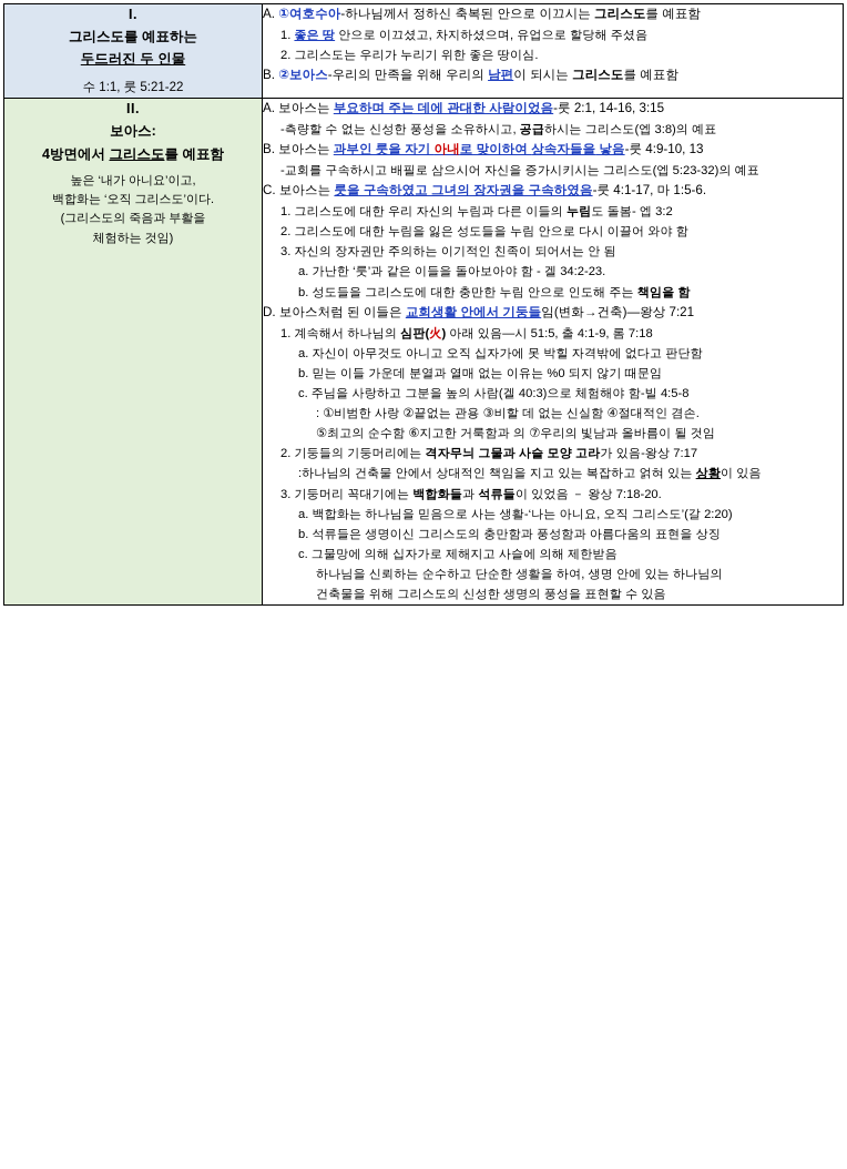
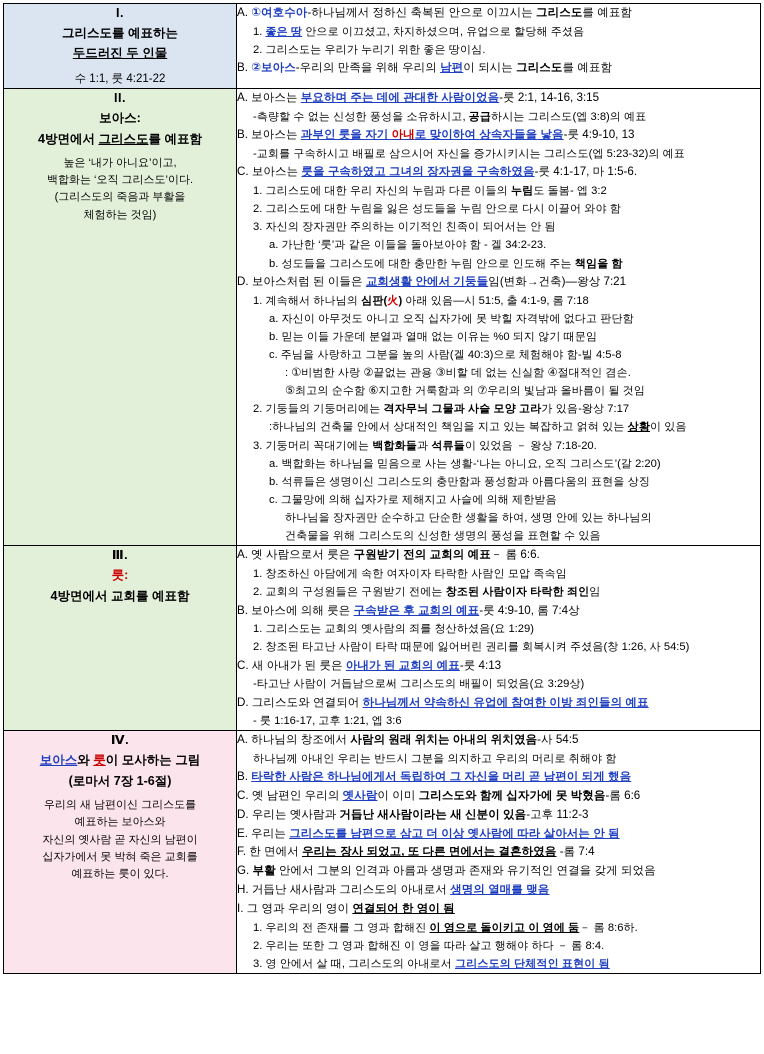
- I.그리스도를 예표하는두드러진 두 인물수 1:1, 룻 5:21-22	A. ①여호수아-하나님께서 정하신 축복된 안으로 이끄시는 그리스도를 예표함1. 좋은 땅 안으로 이끄셨고, 차지하셨으며, 유업으로 할당해 주셨음2. 그리스도는 우리가 누리기 위한 좋은 땅이심.B. ②보아스-우리의 만족을 위해 우리의 남편이 되시는 그리스도를 예표함
+ I.그리스도를 예표하는두드러진 두 인물수 1:1, 룻 4:21-22	A. ①여호수아-하나님께서 정하신 축복된 안으로 이끄시는 그리스도를 예표함1. 좋은 땅 안으로 이끄셨고, 차지하셨으며, 유업으로 할당해 주셨음2. 그리스도는 우리가 누리기 위한 좋은 땅이심.B. ②보아스-우리의 만족을 위해 우리의 남편이 되시는 그리스도를 예표함
- II.보아스:4방면에서 그리스도를 예표함높은 ‘내가 아니요’이고,백합화는 ‘오직 그리스도’이다.(그리스도의 죽음과 부활을체험하는 것임)	A. 보아스는 부요하며 주는 데에 관대한 사람이었음-룻 2:1, 14-16, 3:15-측량할 수 없는 신성한 풍성을 소유하시고, 공급하시는 그리스도(엡 3:8)의 예표B. 보아스는 과부인 룻을 자기 아내로 맞이하여 상속자들을 낳음-룻 4:9-10, 13-교회를 구속하시고 배필로 삼으시어 자신을 증가시키시는 그리스도(엡 5:23-32)의 예표C. 보아스는 룻을 구속하였고 그녀의 장자권을 구속하였음-룻 4:1-17, 마 1:5-6.1. 그리스도에 대한 우리 자신의 누림과 다른 이들의 누림도 돌봄- 엡 3:22. 그리스도에 대한 누림을 잃은 성도들을 누림 안으로 다시 이끌어 와야 함3. 자신의 장자권만 주의하는 이기적인 친족이 되어서는 안 됨a. 가난한 ‘룻’과 같은 이들을 돌아보아야 함 - 겔 34:2-23.b. 성도들을 그리스도에 대한 충만한 누림 안으로 인도해 주는 책임을 함D. 보아스처럼 된 이들은 교회생활 안에서 기둥들임(변화→건축)—왕상 7:211. 계속해서 하나님의 심판(火) 아래 있음—시 51:5, 출 4:1-9, 롬 7:18a. 자신이 아무것도 아니고 오직 십자가에 못 박힐 자격밖에 없다고 판단함b. 믿는 이들 가운데 분열과 열매 없는 이유는 %0 되지 않기 때문임c. 주님을 사랑하고 그분을 높의 사람(겔 40:3)으로 체험해야 함-빌 4:5-8: ①비범한 사랑 ②끝없는 관용 ③비할 데 없는 신실함 ④절대적인 겸손.⑤최고의 순수함 ⑥지고한 거룩함과 의 ⑦우리의 빛남과 올바름이 될 것임2. 기둥들의 기둥머리에는 격자무늬 그물과 사슬 모양 고라가 있음-왕상 7:17:하나님의 건축물 안에서 상대적인 책임을 지고 있는 복잡하고 얽혀 있는 상황이 있음3. 기둥머리 꼭대기에는 백합화들과 석류들이 있었음 － 왕상 7:18-20.a. 백합화는 하나님을 믿음으로 사는 생활-‘나는 아니요, 오직 그리스도’(갈 2:20)b. 석류들은 생명이신 그리스도의 충만함과 풍성함과 아름다움의 표현을 상징c. 그물망에 의해 십자가로 제해지고 사슬에 의해 제한받음하나님을 신뢰하는 순수하고 단순한 생활을 하여, 생명 안에 있는 하나님의건축물을 위해 그리스도의 신성한 생명의 풍성을 표현할 수 있음
+ II.보아스:4방면에서 그리스도를 예표함높은 ‘내가 아니요’이고,백합화는 ‘오직 그리스도’이다.(그리스도의 죽음과 부활을체험하는 것임)	A. 보아스는 부요하며 주는 데에 관대한 사람이었음-룻 2:1, 14-16, 3:15-측량할 수 없는 신성한 풍성을 소유하시고, 공급하시는 그리스도(엡 3:8)의 예표B. 보아스는 과부인 룻을 자기 아내로 맞이하여 상속자들을 낳음-룻 4:9-10, 13-교회를 구속하시고 배필로 삼으시어 자신을 증가시키시는 그리스도(엡 5:23-32)의 예표C. 보아스는 룻을 구속하였고 그녀의 장자권을 구속하였음-룻 4:1-17, 마 1:5-6.1. 그리스도에 대한 우리 자신의 누림과 다른 이들의 누림도 돌봄- 엡 3:22. 그리스도에 대한 누림을 잃은 성도들을 누림 안으로 다시 이끌어 와야 함3. 자신의 장자권만 주의하는 이기적인 친족이 되어서는 안 됨a. 가난한 ‘룻’과 같은 이들을 돌아보아야 함 - 겔 34:2-23.b. 성도들을 그리스도에 대한 충만한 누림 안으로 인도해 주는 책임을 함D. 보아스처럼 된 이들은 교회생활 안에서 기둥들임(변화→건축)—왕상 7:211. 계속해서 하나님의 심판(火) 아래 있음—시 51:5, 출 4:1-9, 롬 7:18a. 자신이 아무것도 아니고 오직 십자가에 못 박힐 자격밖에 없다고 판단함b. 믿는 이들 가운데 분열과 열매 없는 이유는 %0 되지 않기 때문임c. 주님을 사랑하고 그분을 높의 사람(겔 40:3)으로 체험해야 함-빌 4:5-8: ①비범한 사랑 ②끝없는 관용 ③비할 데 없는 신실함 ④절대적인 겸손.⑤최고의 순수함 ⑥지고한 거룩함과 의 ⑦우리의 빛남과 올바름이 될 것임2. 기둥들의 기둥머리에는 격자무늬 그물과 사슬 모양 고라가 있음-왕상 7:17:하나님의 건축물 안에서 상대적인 책임을 지고 있는 복잡하고 얽혀 있는 상황이 있음3. 기둥머리 꼭대기에는 백합화들과 석류들이 있었음 － 왕상 7:18-20.a. 백합화는 하나님을 믿음으로 사는 생활-‘나는 아니요, 오직 그리스도’(갈 2:20)b. 석류들은 생명이신 그리스도의 충만함과 풍성함과 아름다움의 표현을 상징c. 그물망에 의해 십자가로 제해지고 사슬에 의해 제한받음하나님을 장자권만 순수하고 단순한 생활을 하여, 생명 안에 있는 하나님의건축물을 위해 그리스도의 신성한 생명의 풍성을 표현할 수 있음
+ Ⅲ.룻:4방면에서 교회를 예표함	A. 옛 사람으로서 룻은 구원받기 전의 교회의 예표－ 롬 6:6.1. 창조하신 아담에게 속한 여자이자 타락한 사람인 모압 족속임2. 교회의 구성원들은 구원받기 전에는 창조된 사람이자 타락한 죄인임B. 보아스에 의해 룻은 구속받은 후 교회의 예표-룻 4:9-10, 롬 7:4상1. 그리스도는 교회의 옛사람의 죄를 청산하셨음(요 1:29)2. 창조된 타고난 사람이 타락 때문에 잃어버린 권리를 회복시켜 주셨음(창 1:26, 사 54:5)C. 새 아내가 된 룻은 아내가 된 교회의 예표-룻 4:13-타고난 사람이 거듭남으로써 그리스도의 배필이 되었음(요 3:29상)D. 그리스도와 연결되어 하나님께서 약속하신 유업에 참여한 이방 죄인들의 예표- 룻 1:16-17, 고후 1:21, 엡 3:6
+ Ⅳ.보아스와 룻이 모사하는 그림(로마서 7장 1-6절)우리의 새 남편이신 그리스도를예표하는 보아스와자신의 옛사람 곧 자신의 남편이십자가에서 못 박혀 죽은 교회를예표하는 룻이 있다.	A. 하나님의 창조에서 사람의 원래 위치는 아내의 위치였음-사 54:5하나님께 아내인 우리는 반드시 그분을 의지하고 우리의 머리로 취해야 함B. 타락한 사람은 하나님에게서 독립하여 그 자신을 머리 곧 남편이 되게 했음C. 옛 남편인 우리의 옛사람이 이미 그리스도와 함께 십자가에 못 박혔음-롬 6:6D. 우리는 옛사람과 거듭난 새사람이라는 새 신분이 있음-고후 11:2-3E. 우리는 그리스도를 남편으로 삼고 더 이상 옛사람에 따라 살아서는 안 됨F. 한 면에서 우리는 장사 되었고, 또 다른 면에서는 결혼하였음 -롬 7:4G. 부활 안에서 그분의 인격과 아름과 생명과 존재와 유기적인 연결을 갖게 되었음H. 거듭난 새사람과 그리스도의 아내로서 생명의 열매를 맺음I. 그 영과 우리의 영이 연결되어 한 영이 됨1. 우리의 전 존재를 그 영과 합해진 이 영으로 돌이키고 이 영에 둠－ 롬 8:6하.2. 우리는 또한 그 영과 합해진 이 영을 따라 살고 행해야 하다 － 롬 8:4.3. 영 안에서 살 때, 그리스도의 아내로서 그리스도의 단체적인 표현이 됨
